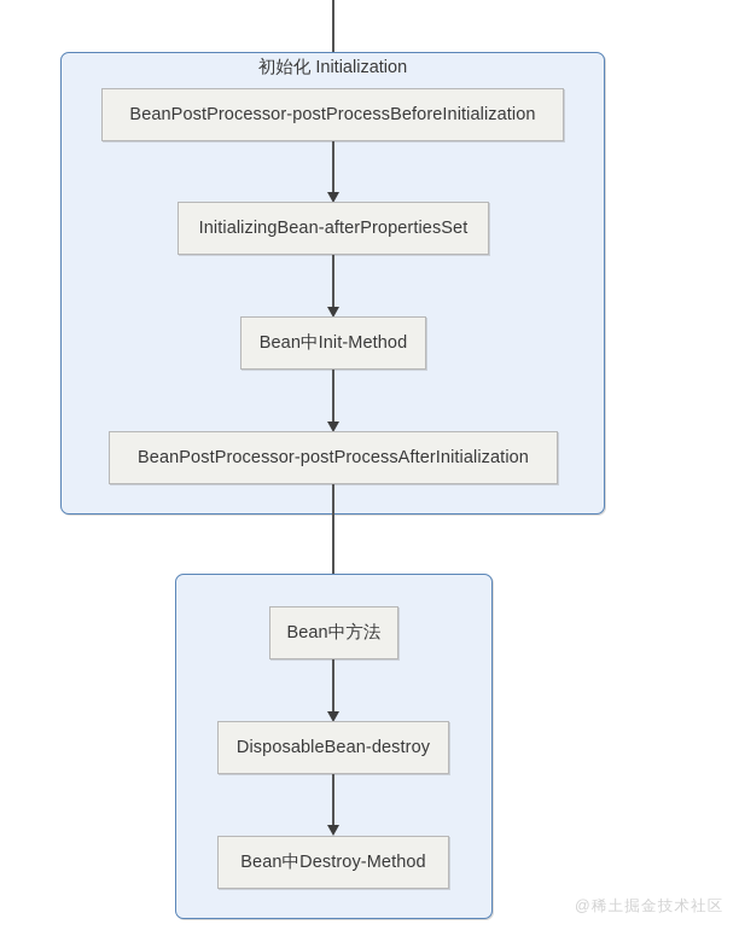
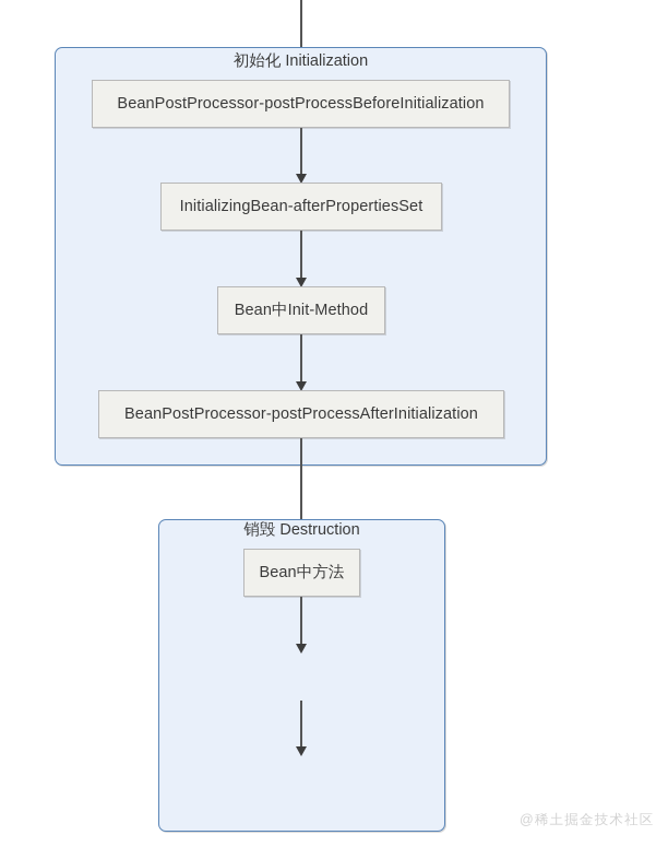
  初始化 Initialization
  BeanPostProcessor-postProcessBeforeInitialization
  InitializingBean-afterPropertiesSet
  Bean中Init-Method
  BeanPostProcessor-postProcessAfterInitialization
+ 销毁 Destruction
  Bean中方法
- DisposableBean-destroy
- Bean中Destroy-Method
  @稀土掘金技术社区
